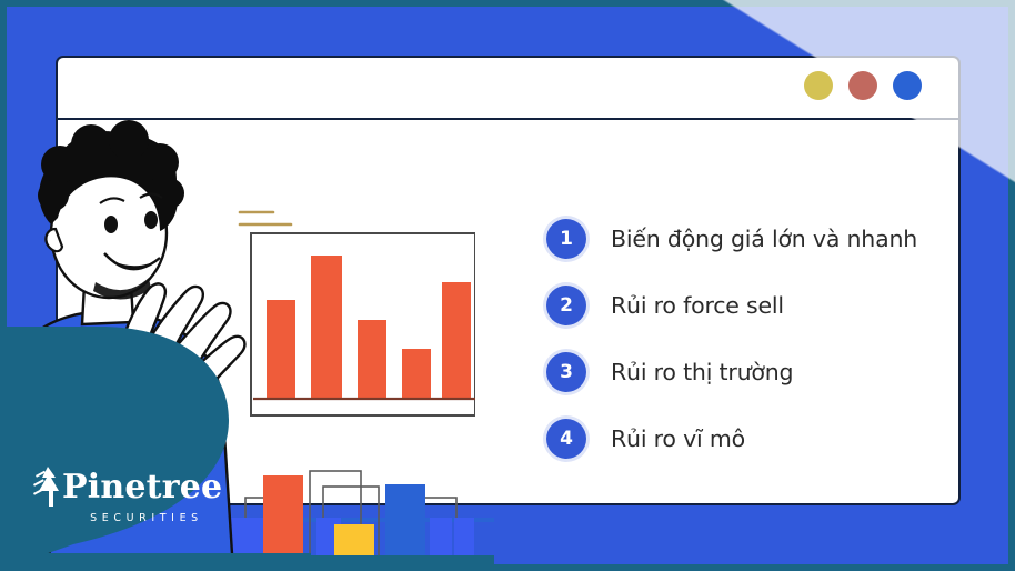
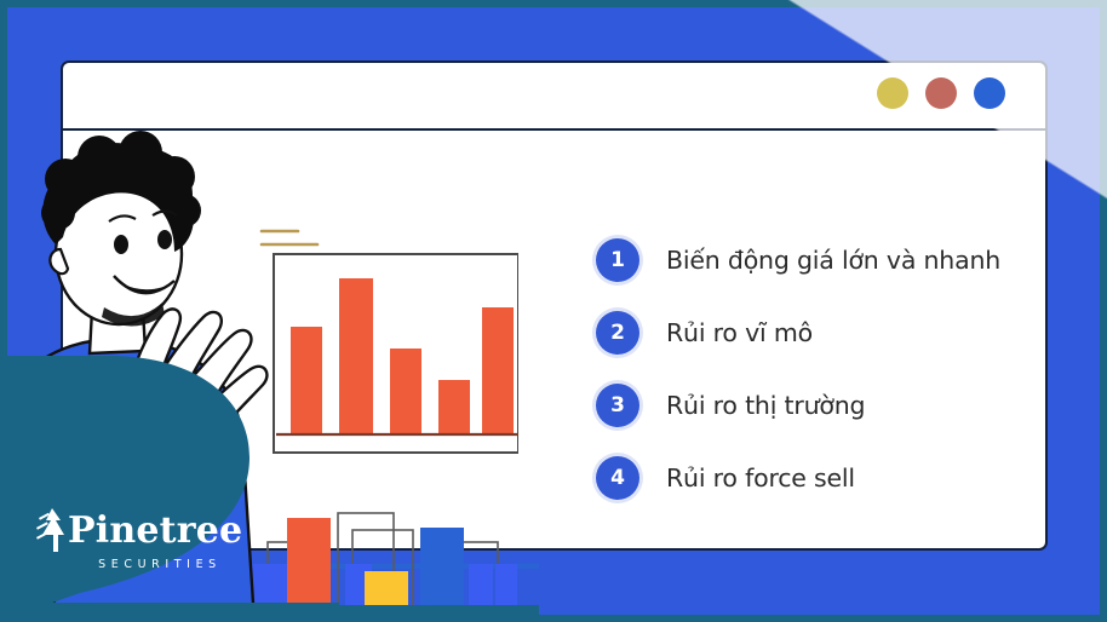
  1
  Biến động giá lớn và nhanh
  2
- Rủi ro force sell
+ Rủi ro vĩ mô
  3
  Rủi ro thị trường
  4
- Rủi ro vĩ mô
+ Rủi ro force sell
  Pinetree
  SECURITIES
